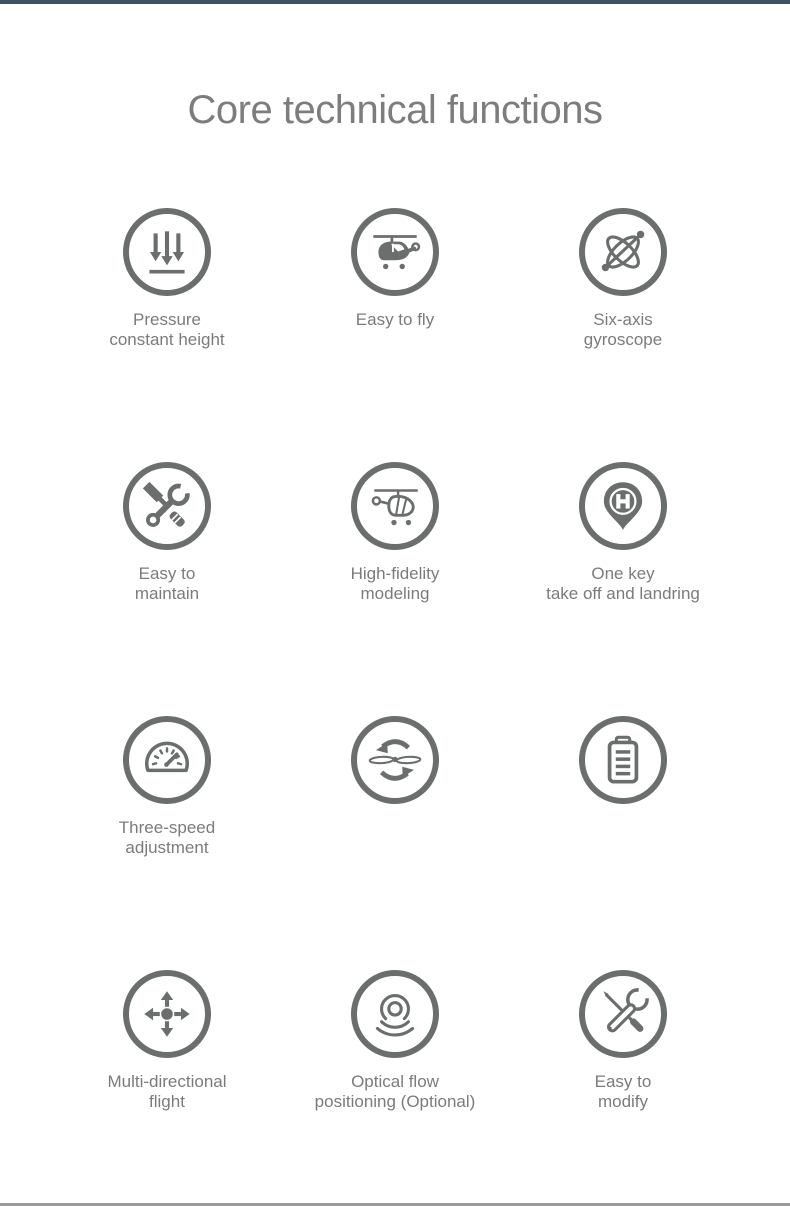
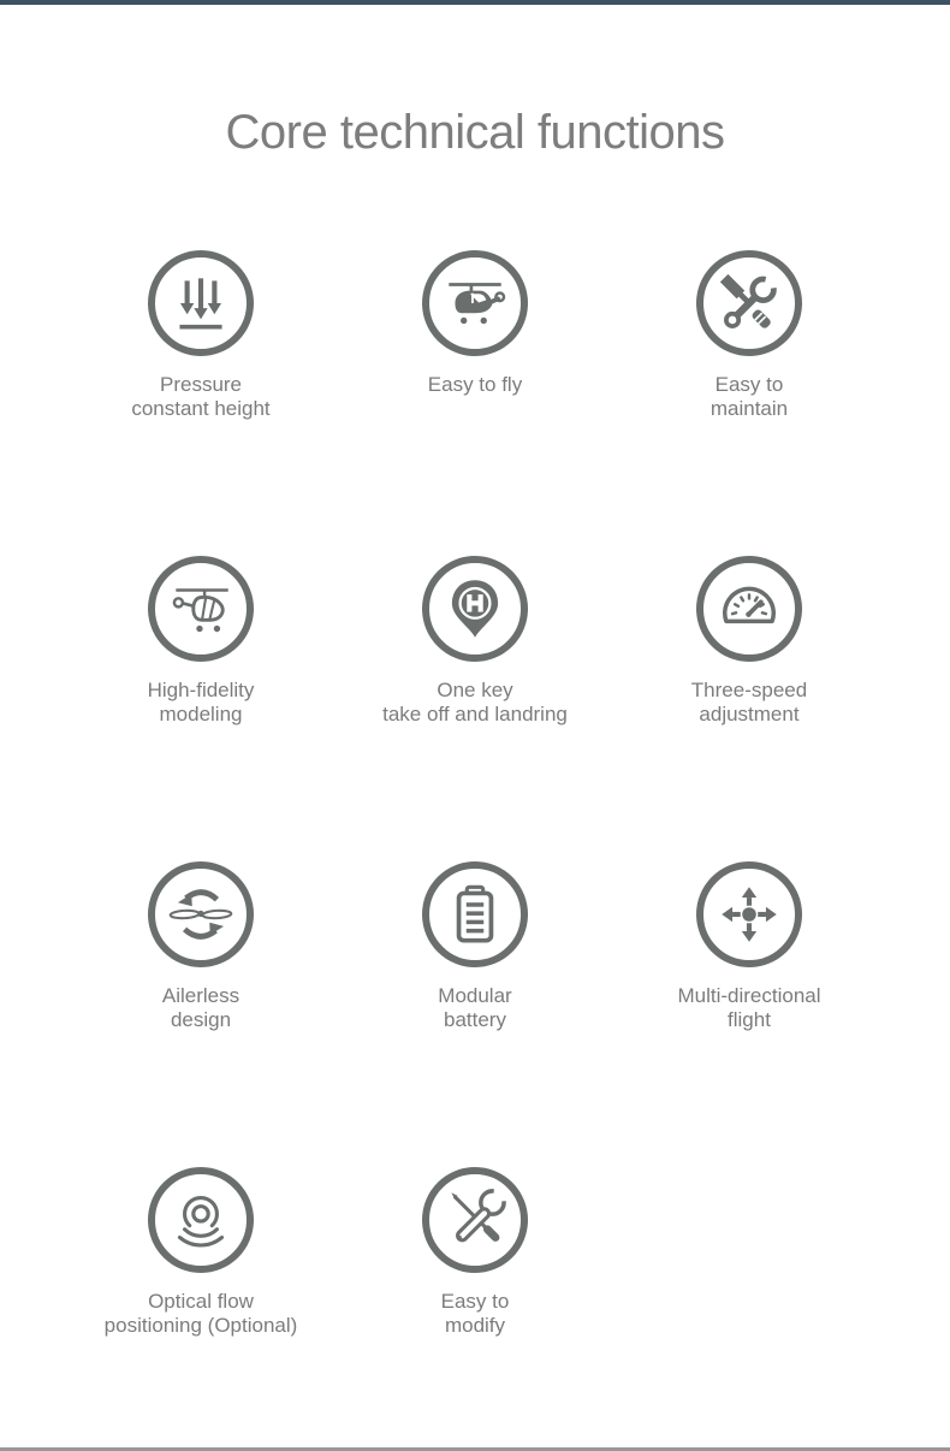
  Core technical functions
  Pressure
  constant height
  Easy to fly
- Six-axis
- gyroscope
  Easy to
  maintain
  High-fidelity
  modeling
  One key
  take off and landring
  Three-speed
  adjustment
+ Ailerless
+ design
+ Modular
+ battery
  Multi-directional
  flight
  Optical flow
  positioning (Optional)
  Easy to
  modify
